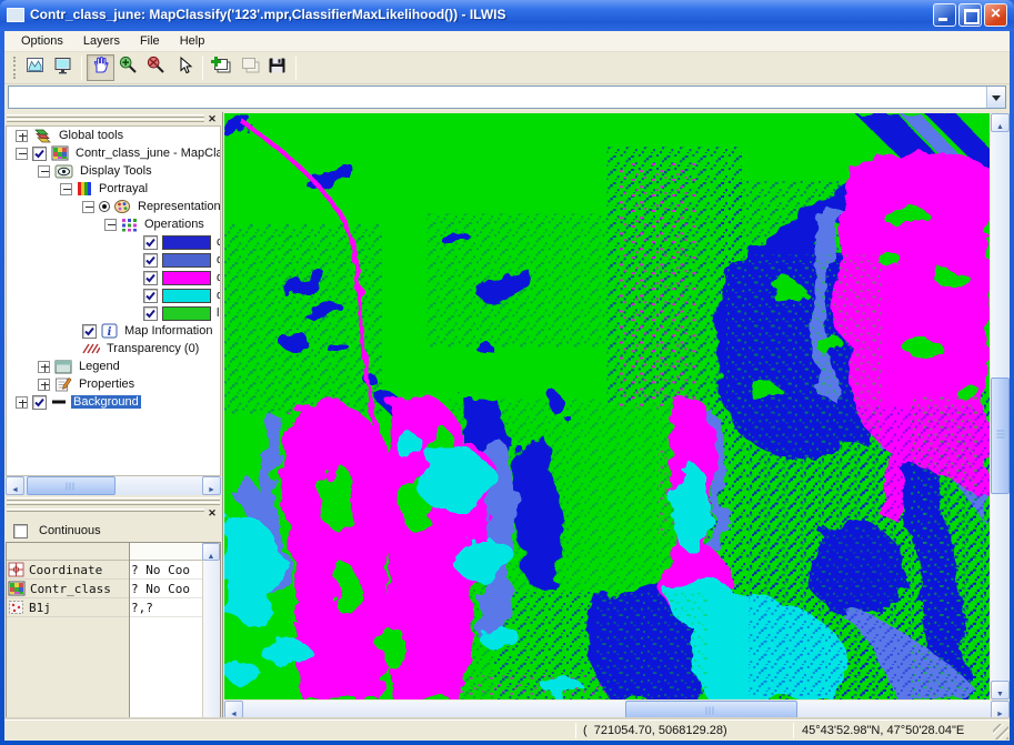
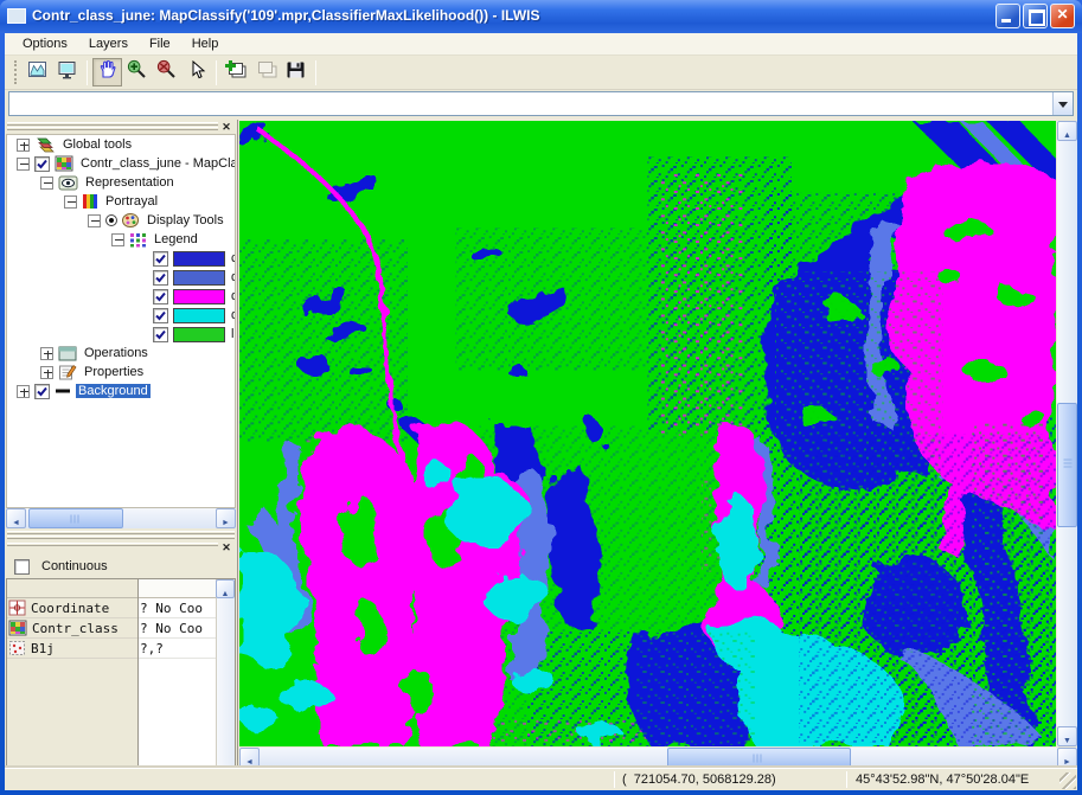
- Contr_class_june: MapClassify('123'.mpr,ClassifierMaxLikelihood()) - ILWIS
+ Contr_class_june: MapClassify('109'.mpr,ClassifierMaxLikelihood()) - ILWIS
  Options
  Layers
  File
  Help
  Global tools
  Contr_class_june - MapCla
- Display Tools
+ Representation
  Portrayal
- Representation
+ Display Tools
- Operations
+ Legend
- i
- Map Information
- Transparency (0)
- Legend
+ Operations
  Properties
  Background
  Continuous
  Coordinate
  Contr_class
  B1j
  ? No Coo
  ? No Coo
  ?,?
  ( 721054.70, 5068129.28)
  45°43'52.98"N, 47°50'28.04"E
